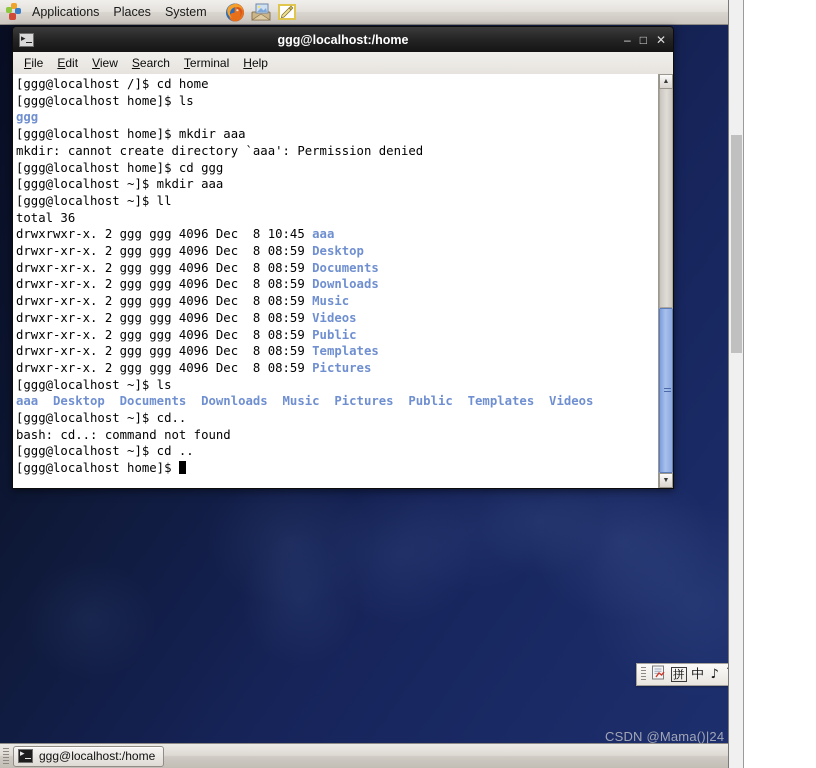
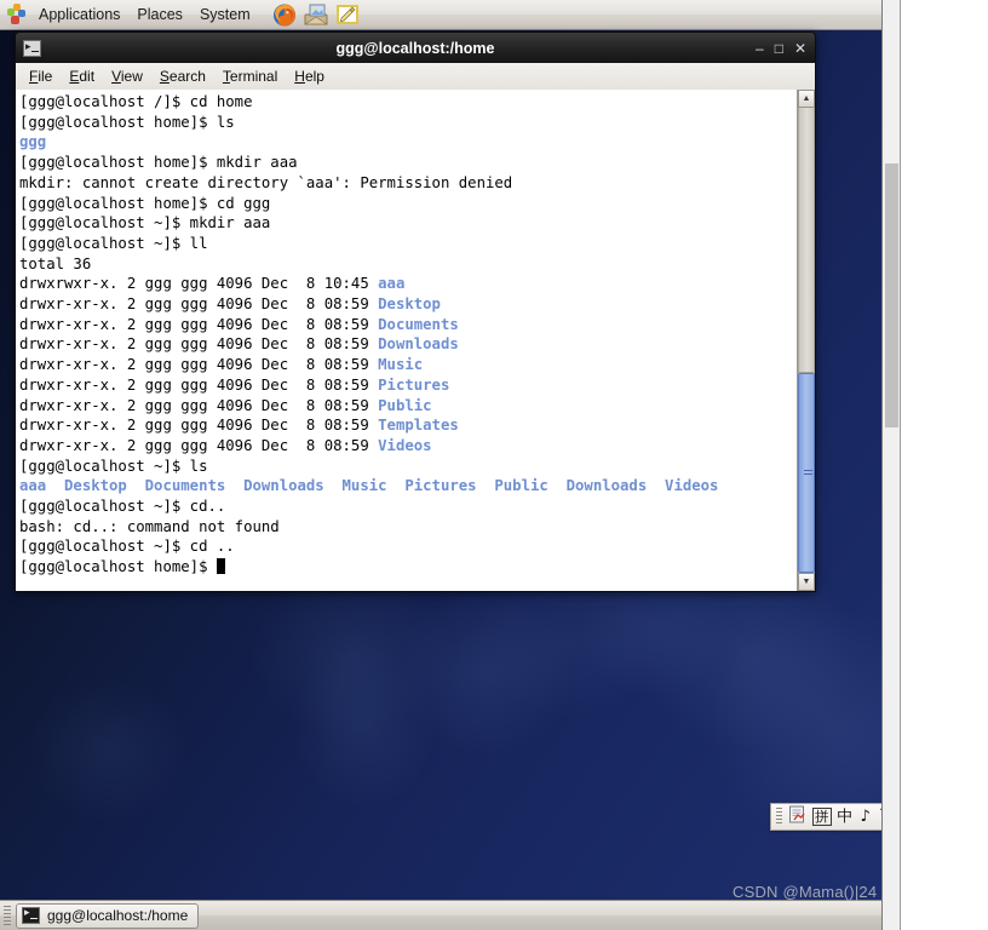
  Applications
  Places
  System
  ggg@localhost:/home
  –
  □
  ✕
  File
  Edit
  View
  Search
  Terminal
  Help
  [ggg@localhost /]$ cd home
  [ggg@localhost home]$ ls
  ggg
  [ggg@localhost home]$ mkdir aaa
  mkdir: cannot create directory `aaa': Permission denied
  [ggg@localhost home]$ cd ggg
  [ggg@localhost ~]$ mkdir aaa
  [ggg@localhost ~]$ ll
  total 36
  drwxrwxr-x. 2 ggg ggg 4096 Dec 8 10:45 aaa
  drwxr-xr-x. 2 ggg ggg 4096 Dec 8 08:59 Desktop
  drwxr-xr-x. 2 ggg ggg 4096 Dec 8 08:59 Documents
  drwxr-xr-x. 2 ggg ggg 4096 Dec 8 08:59 Downloads
  drwxr-xr-x. 2 ggg ggg 4096 Dec 8 08:59 Music
- drwxr-xr-x. 2 ggg ggg 4096 Dec 8 08:59 Videos
+ drwxr-xr-x. 2 ggg ggg 4096 Dec 8 08:59 Pictures
  drwxr-xr-x. 2 ggg ggg 4096 Dec 8 08:59 Public
  drwxr-xr-x. 2 ggg ggg 4096 Dec 8 08:59 Templates
- drwxr-xr-x. 2 ggg ggg 4096 Dec 8 08:59 Pictures
+ drwxr-xr-x. 2 ggg ggg 4096 Dec 8 08:59 Videos
  [ggg@localhost ~]$ ls
- aaa Desktop Documents Downloads Music Pictures Public Templates Videos
+ aaa Desktop Documents Downloads Music Pictures Public Downloads Videos
  [ggg@localhost ~]$ cd..
  bash: cd..: command not found
  [ggg@localhost ~]$ cd ..
  [ggg@localhost home]$
  拼
  中
  ♪
  ggg@localhost:/home
  CSDN @Mama()|24
